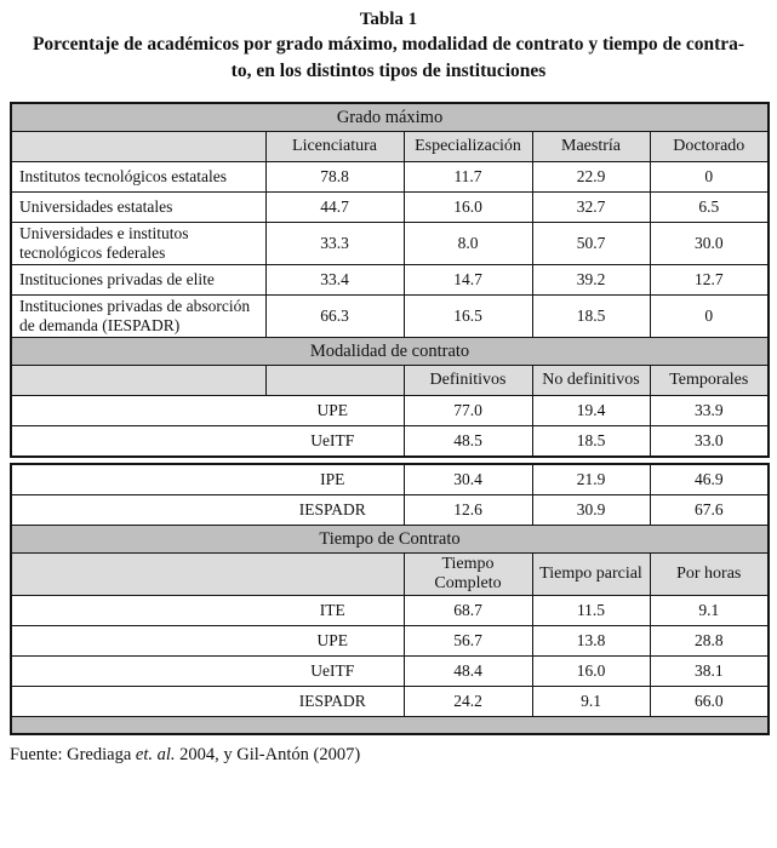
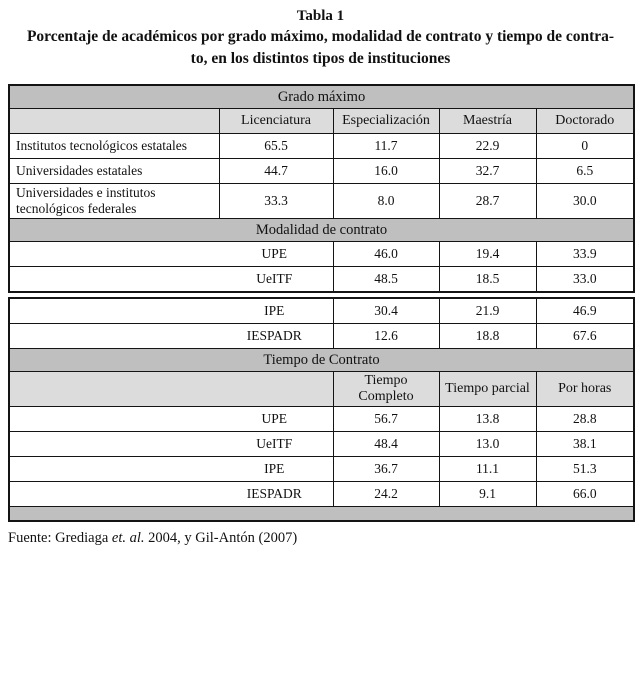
  Tabla 1
  Porcentaje de académicos por grado máximo, modalidad de contrato y tiempo de contra-
  to, en los distintos tipos de instituciones
  Grado máximo
  	Licenciatura	Especialización	Maestría	Doctorado
- Institutos tecnológicos estatales	78.8	11.7	22.9	0
+ Institutos tecnológicos estatales	65.5	11.7	22.9	0
  Universidades estatales	44.7	16.0	32.7	6.5
- Universidades e institutos tecnológicos federales	33.3	8.0	50.7	30.0
+ Universidades e institutos tecnológicos federales	33.3	8.0	28.7	30.0
- Instituciones privadas de elite	33.4	14.7	39.2	12.7
- Instituciones privadas de absorción de demanda (IESPADR)	66.3	16.5	18.5	0
  Modalidad de contrato
- 		Definitivos	No definitivos	Temporales
- UPE	77.0	19.4	33.9
+ UPE	46.0	19.4	33.9
  UeITF	48.5	18.5	33.0
  IPE	30.4	21.9	46.9
- IESPADR	12.6	30.9	67.6
+ IESPADR	12.6	18.8	67.6
  Tiempo de Contrato
  	Tiempo Completo	Tiempo parcial	Por horas
- ITE	68.7	11.5	9.1
  UPE	56.7	13.8	28.8
- UeITF	48.4	16.0	38.1
+ UeITF	48.4	13.0	38.1
+ IPE	36.7	11.1	51.3
  IESPADR	24.2	9.1	66.0
  Fuente: Grediaga et. al. 2004, y Gil-Antón (2007)
